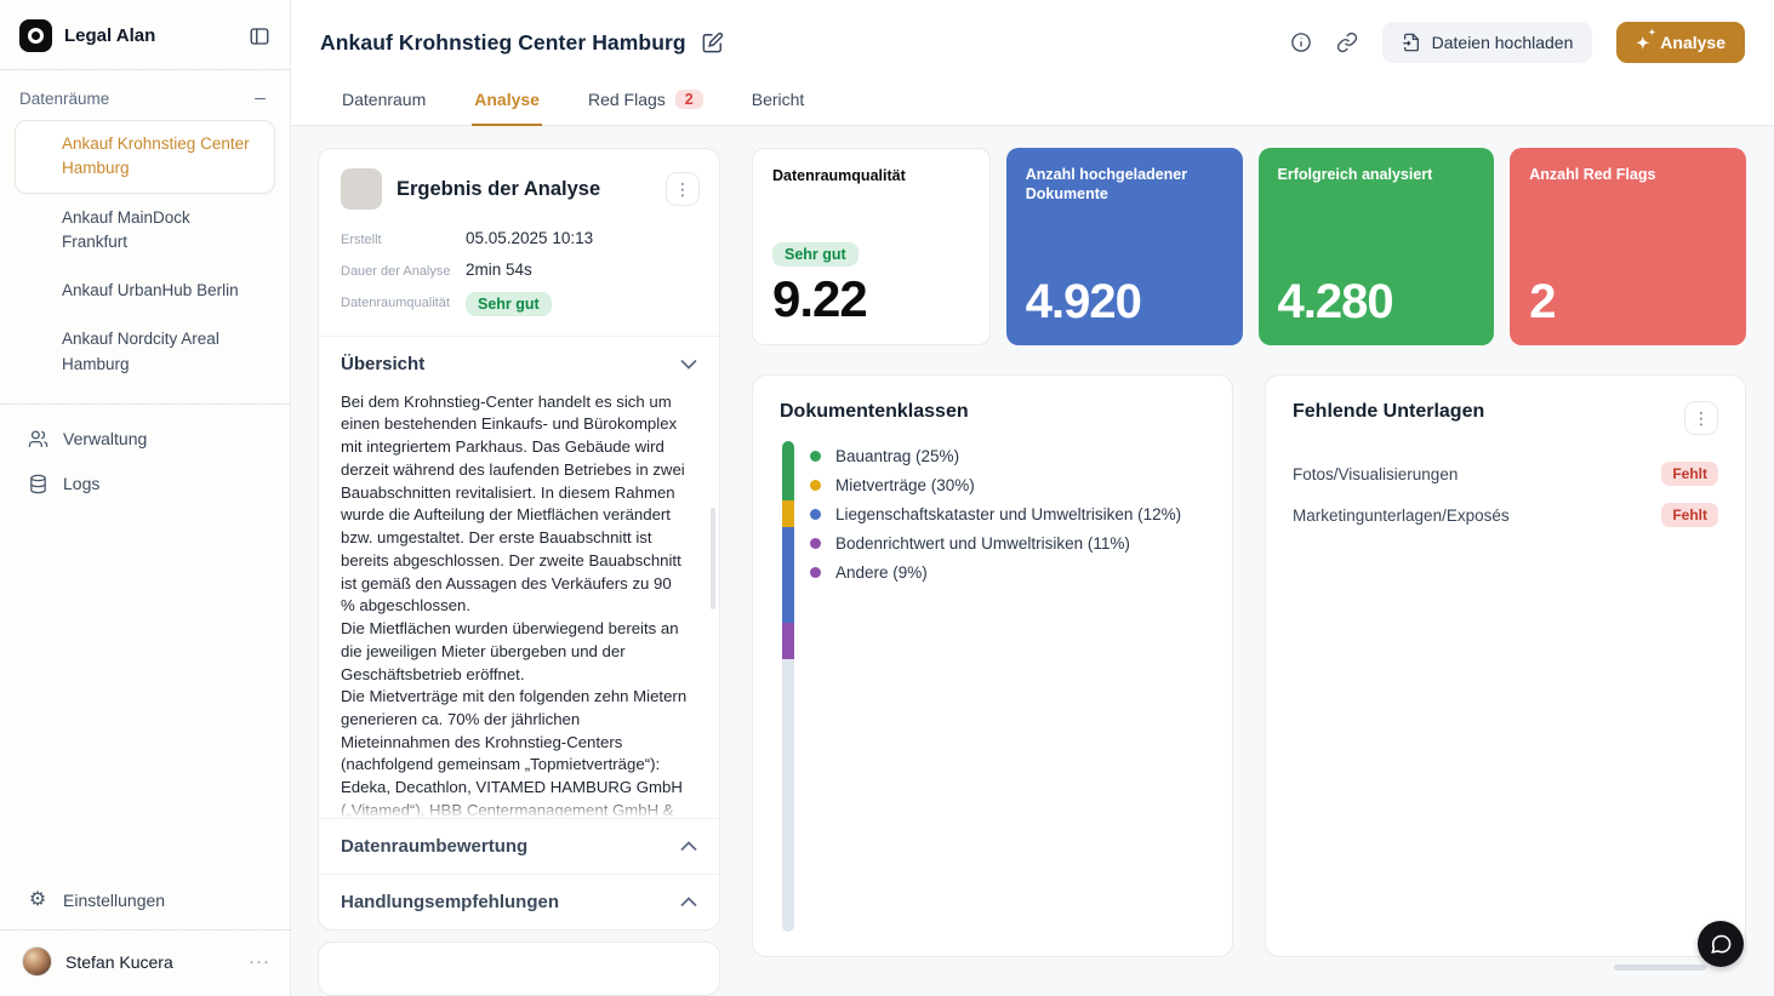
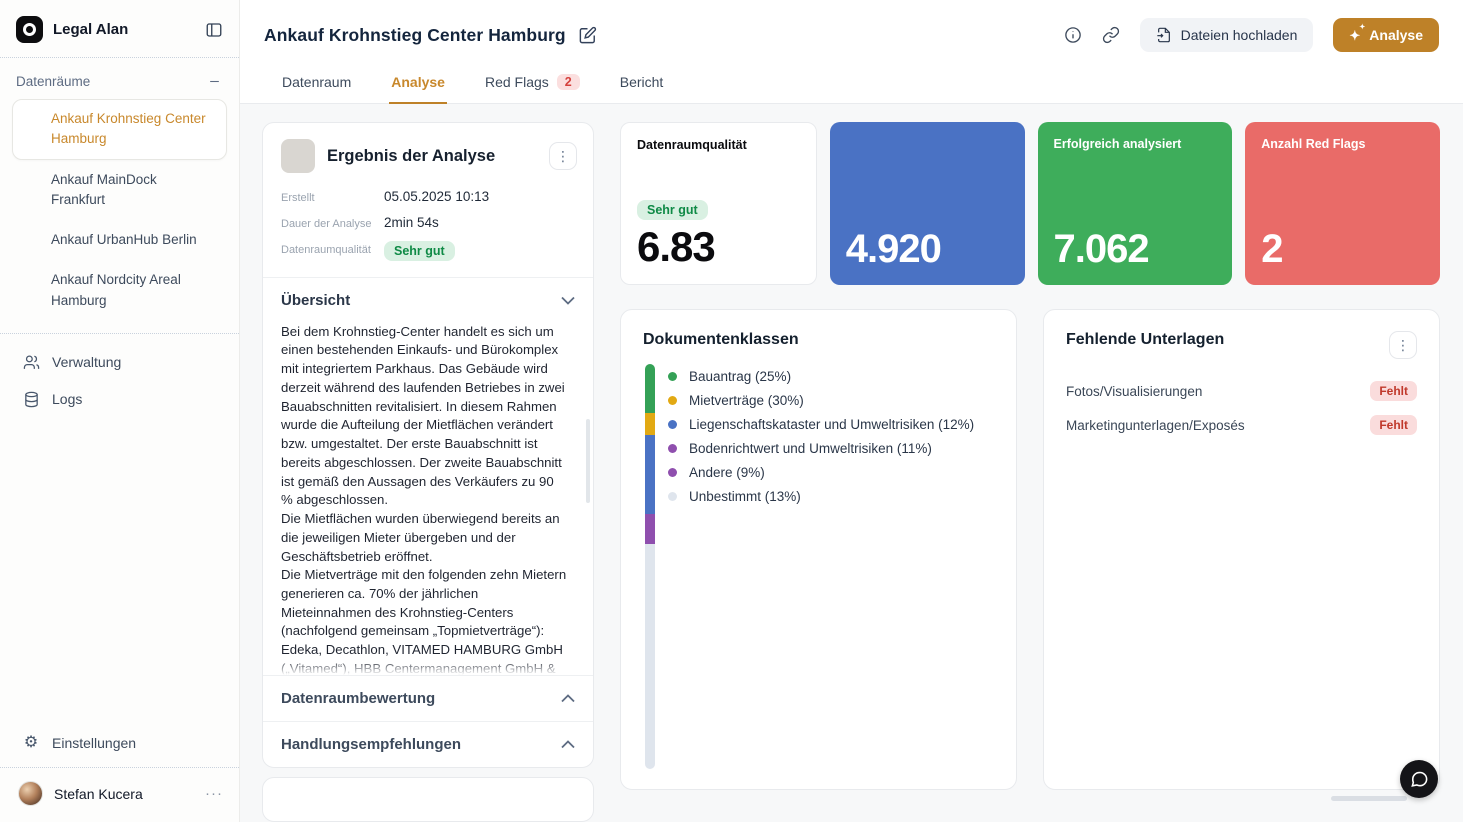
  Legal Alan
  Datenräume
  Ankauf Krohnstieg Center Hamburg
  Ankauf MainDock Frankfurt
  Ankauf UrbanHub Berlin
  Ankauf Nordcity Areal Hamburg
  Verwaltung
  Logs
  ⚙
  Einstellungen
  Stefan Kucera
  ···
  Ankauf Krohnstieg Center Hamburg
  Dateien hochladen
  ✦
  Analyse
  Datenraum
  Analyse
  Red Flags
  2
  Bericht
  Ergebnis der Analyse
  ⋮
  Erstellt
  05.05.2025 10:13
  Dauer der Analyse
  2min 54s
  Datenraumqualität
  Sehr gut
  Übersicht
  Bei dem Krohnstieg-Center handelt es sich um einen bestehenden Einkaufs- und Bürokomplex mit integriertem Parkhaus. Das Gebäude wird derzeit während des laufenden Betriebes in zwei Bauabschnitten revitalisiert. In diesem Rahmen wurde die Aufteilung der Mietflächen verändert bzw. umgestaltet. Der erste Bauabschnitt ist bereits abgeschlossen. Der zweite Bauabschnitt ist gemäß den Aussagen des Verkäufers zu 90 % abgeschlossen.
  Die Mietflächen wurden überwiegend bereits an die jeweiligen Mieter übergeben und der Geschäftsbetrieb eröffnet.
  Die Mietverträge mit den folgenden zehn Mietern generieren ca. 70% der jährlichen Mieteinnahmen des Krohnstieg-Centers (nachfolgend gemeinsam „Topmietverträge“):
  Datenraumbewertung
  Handlungsempfehlungen
  Datenraumqualität
  Sehr gut
- 9.22
+ 6.83
- Anzahl hochgeladener Dokumente
  4.920
  Erfolgreich analysiert
- 4.280
+ 7.062
  Anzahl Red Flags
  2
  Dokumentenklassen
  Bauantrag (25%)
  Mietverträge (30%)
  Liegenschaftskataster und Umweltrisiken (12%)
  Bodenrichtwert und Umweltrisiken (11%)
  Andere (9%)
+ Unbestimmt (13%)
  Fehlende Unterlagen
  ⋮
  Fotos/Visualisierungen
  Fehlt
  Marketingunterlagen/Exposés
  Fehlt
